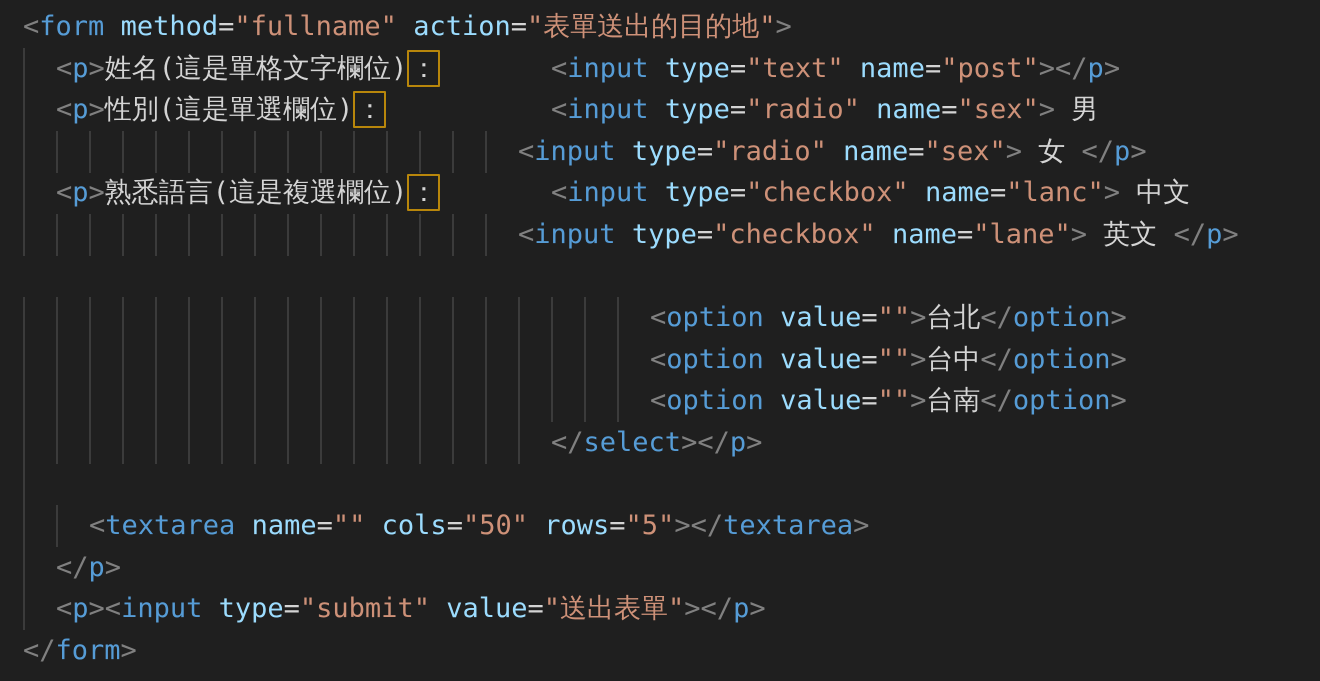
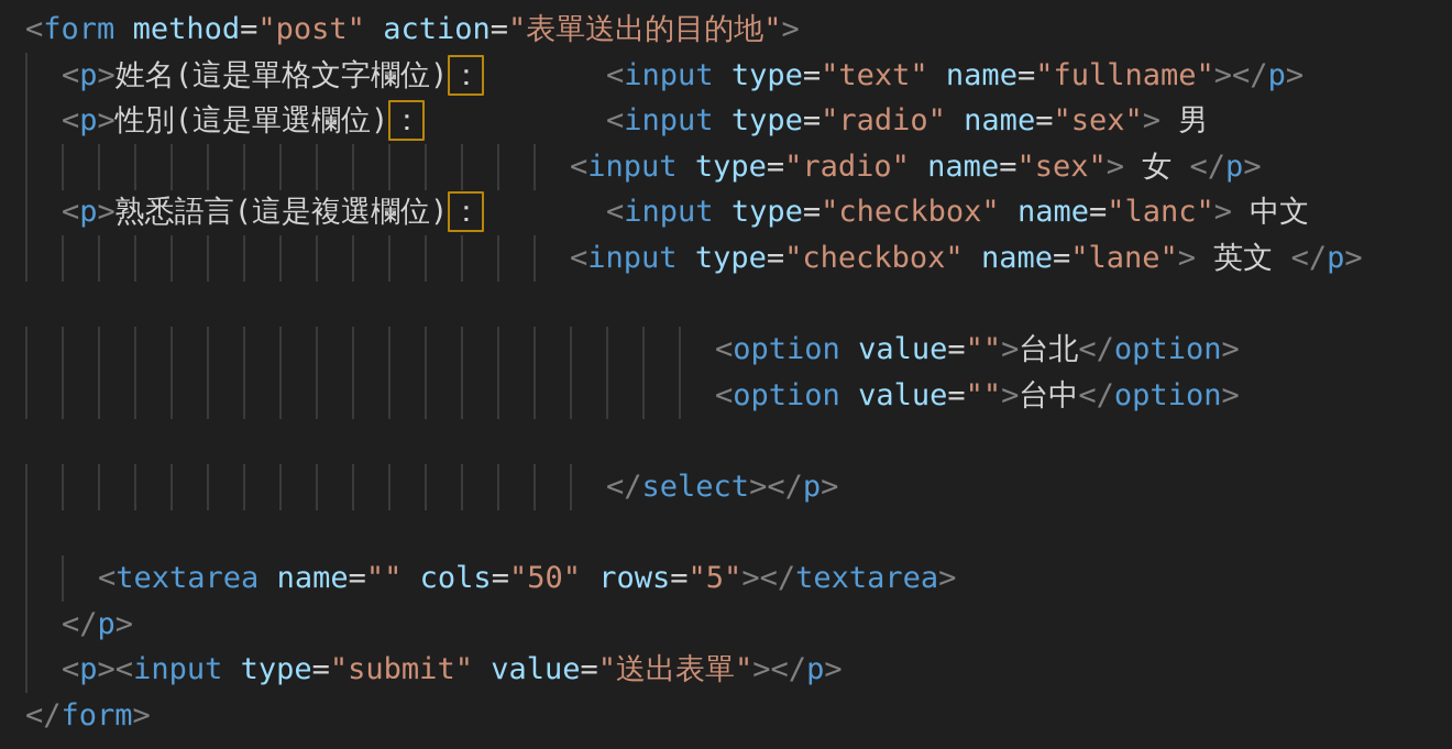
- <form method="fullname" action="表單送出的目的地">
+ <form method="post" action="表單送出的目的地">
  <p>姓名(這是單格文字欄位)：
- <input type="text" name="post"></p>
+ <input type="text" name="fullname"></p>
  <p>性別(這是單選欄位)：
  <input type="radio" name="sex"> 男
  <input type="radio" name="sex"> 女 </p>
  <p>熟悉語言(這是複選欄位)：
  <input type="checkbox" name="lanc"> 中文
  <input type="checkbox" name="lane"> 英文 </p>
  <option value="">台北</option>
  <option value="">台中</option>
- <option value="">台南</option>
  </select></p>
  <textarea name="" cols="50" rows="5"></textarea>
  </p>
  <p><input type="submit" value="送出表單"></p>
  </form>
